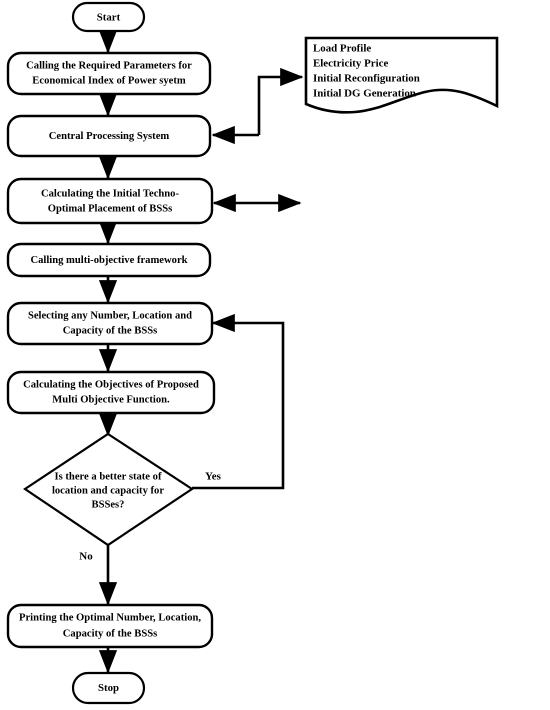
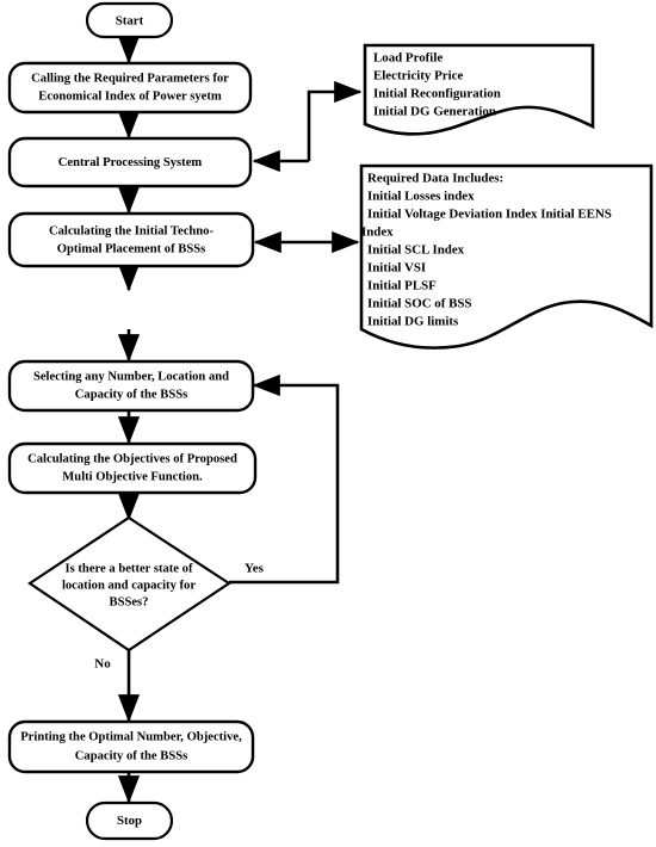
  Yes
  No
  Start
  Calling the Required Parameters for
  Economical Index of Power syetm
  Central Processing System
  Calculating the Initial Techno-
  Optimal Placement of BSSs
- Calling multi-objective framework
  Selecting any Number, Location and
  Capacity of the BSSs
  Calculating the Objectives of Proposed
  Multi Objective Function.
  Is there a better state of
  location and capacity for
  BSSes?
- Printing the Optimal Number, Location,
+ Printing the Optimal Number, Objective,
  Capacity of the BSSs
  Stop
  Load Profile
  Electricity Price
  Initial Reconfiguration
  Initial DG Generation
+ Required Data Includes:
+ Initial Losses index
+ Initial Voltage Deviation Index Initial EENS
+ Index
+ Initial SCL Index
+ Initial VSI
+ Initial PLSF
+ Initial SOC of BSS
+ Initial DG limits
